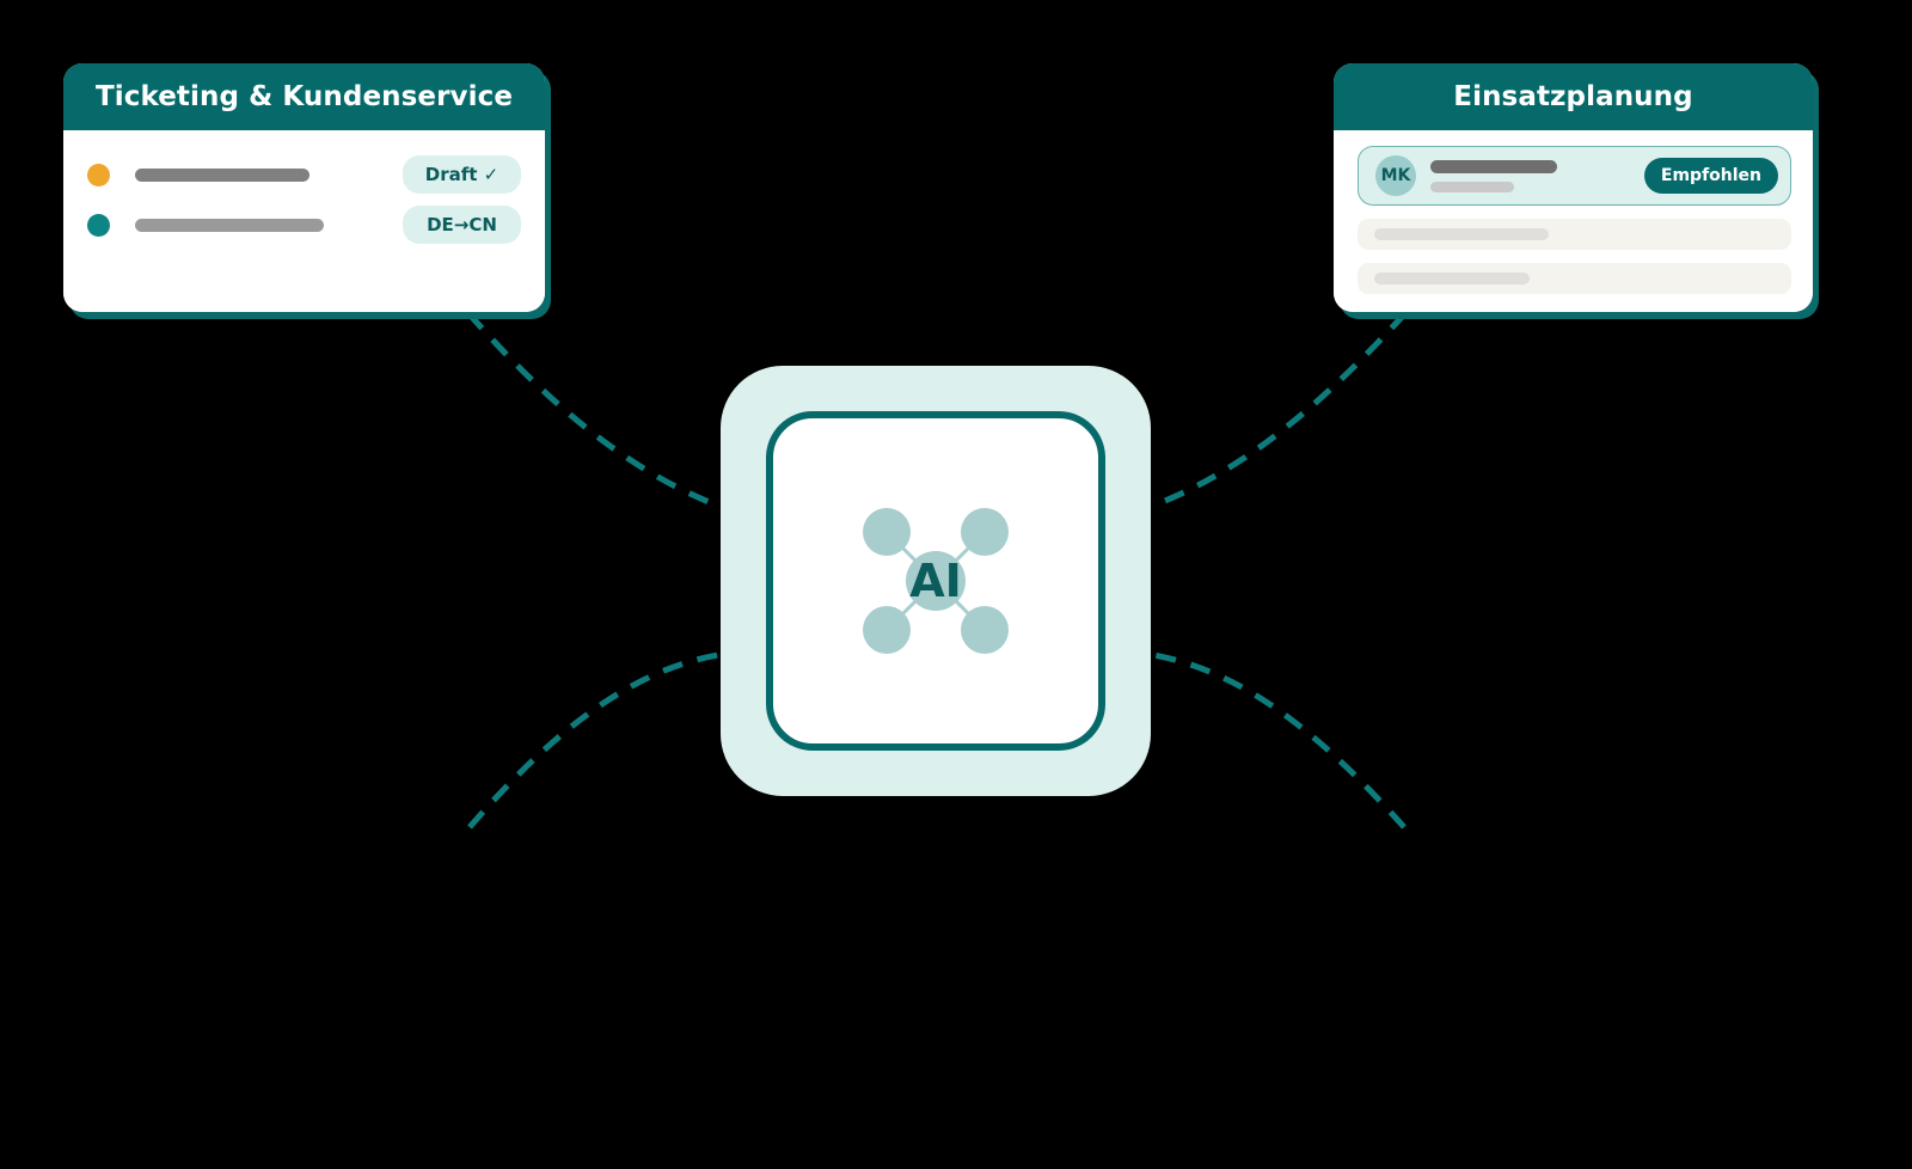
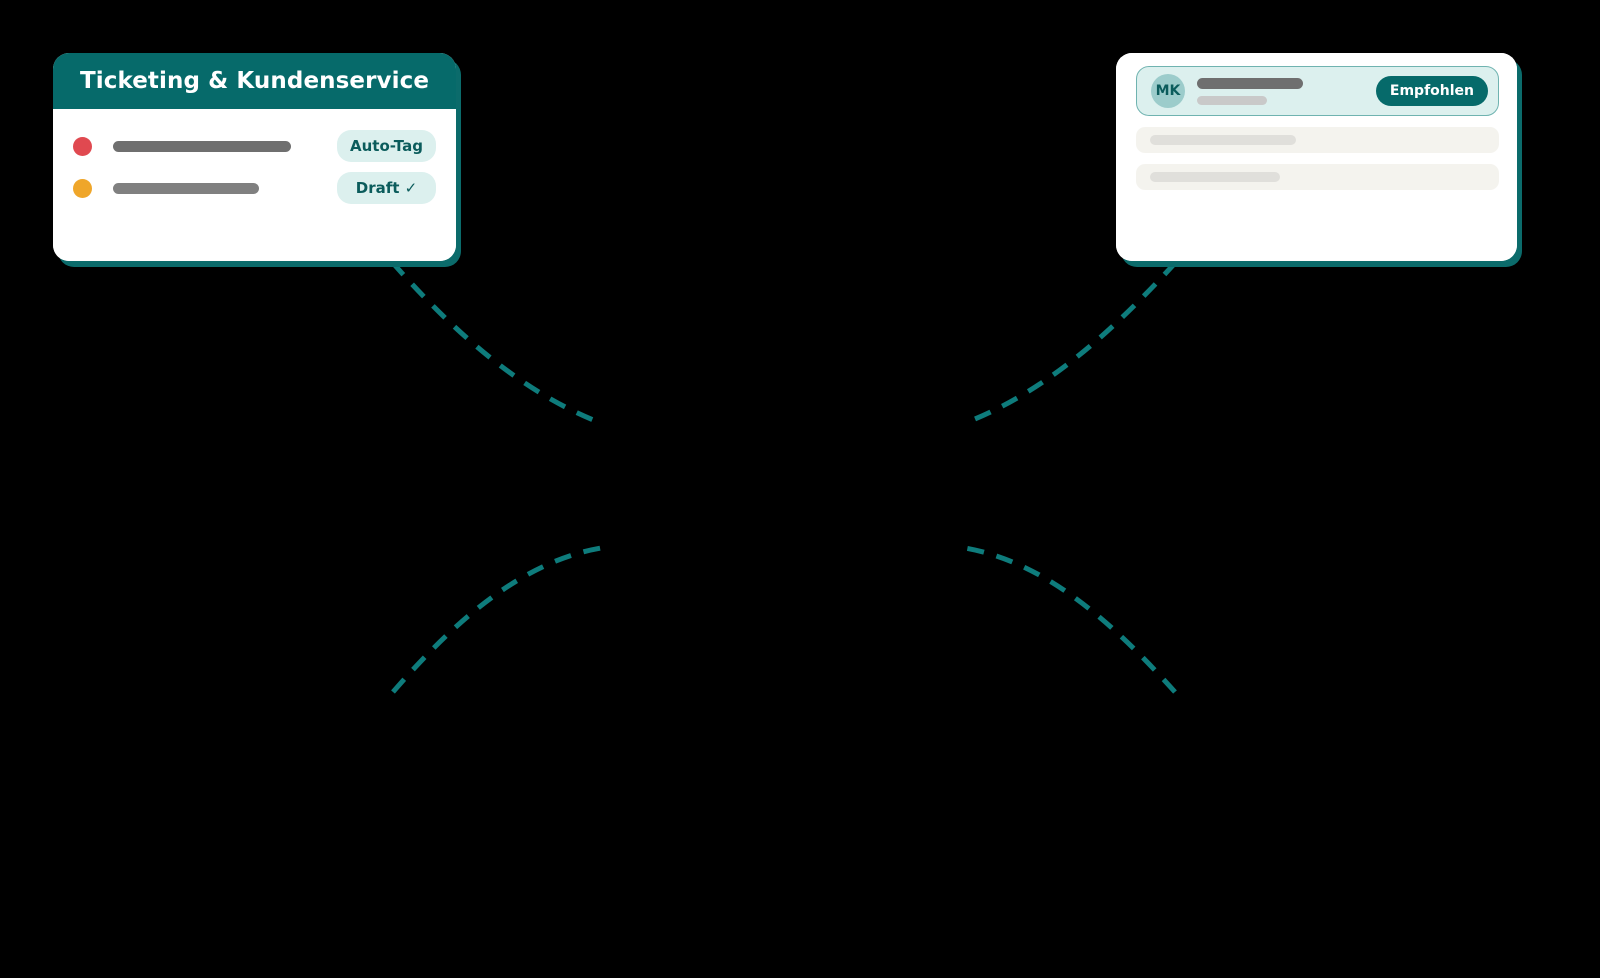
- AI
  Ticketing & Kundenservice
+ Auto-Tag
  Draft ✓
- DE→CN
- Einsatzplanung
  MK
  Empfohlen
